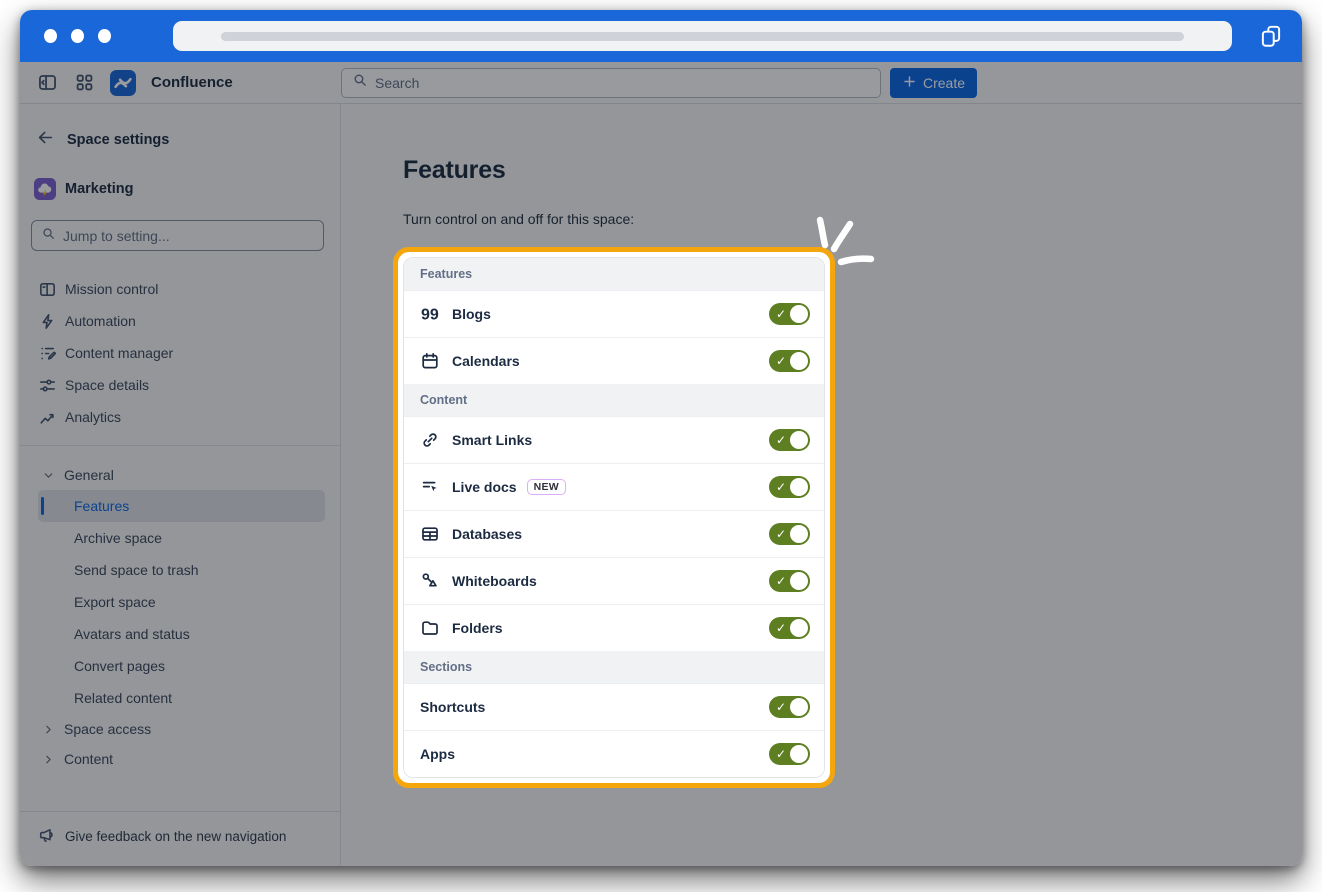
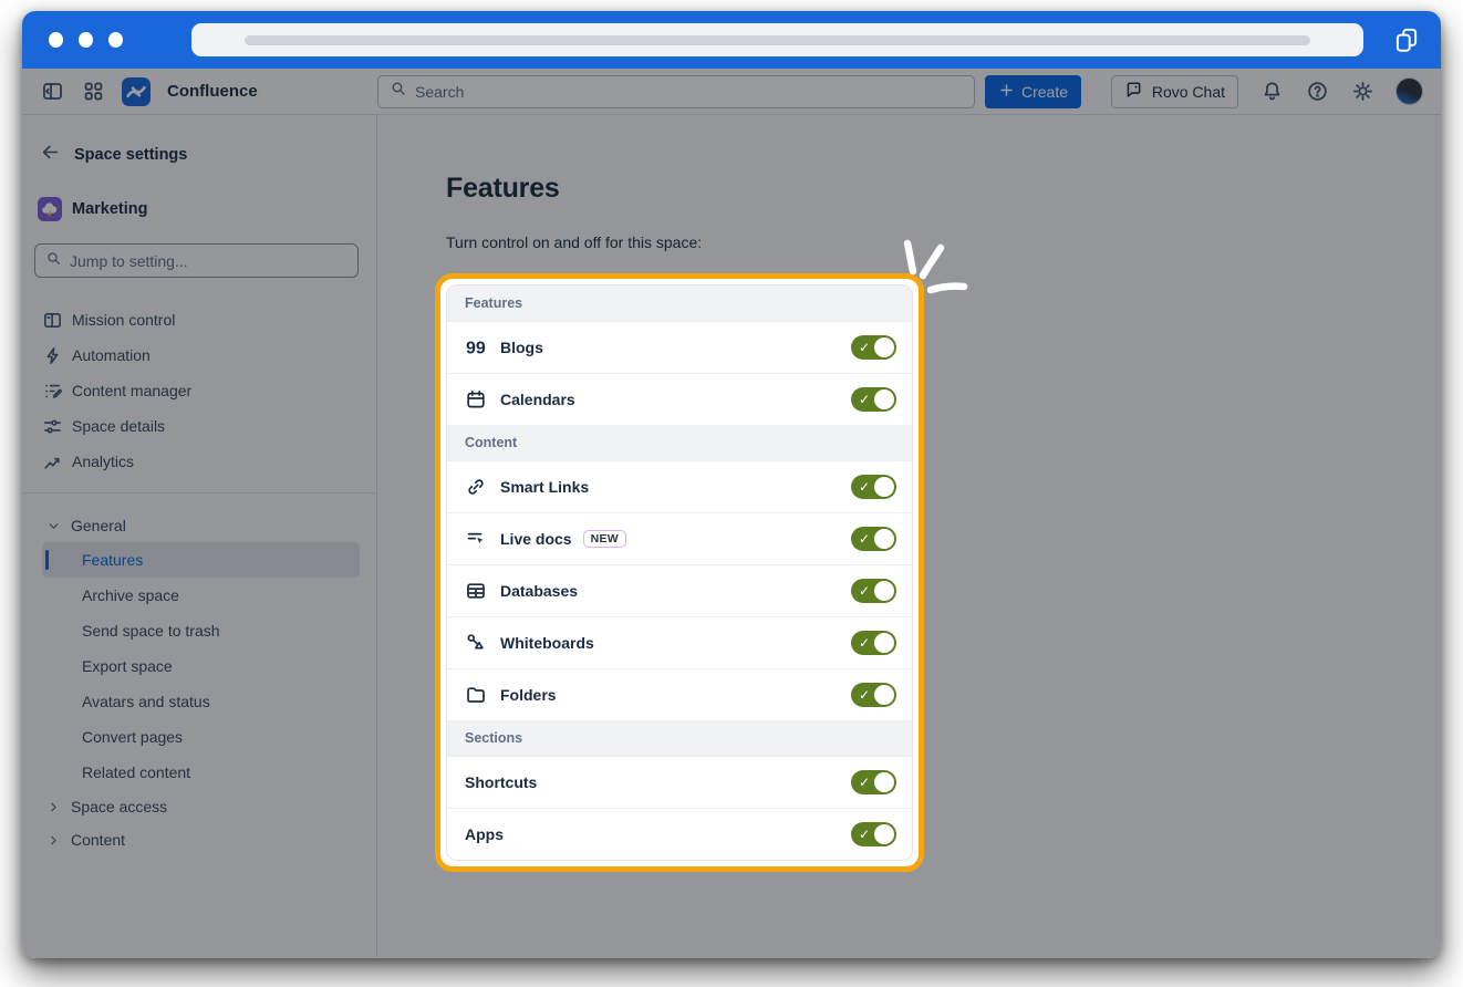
  Confluence
  Search
  Create
+ Rovo Chat
  Space settings
  Marketing
  Jump to setting...
  Mission control
  Automation
  Content manager
  Space details
  Analytics
  General
  Features
  Archive space
  Send space to trash
  Export space
  Avatars and status
  Convert pages
  Related content
  Space access
  Content
- Give feedback on the new navigation
  Features
  Turn control on and off for this space:
  Features
  99
  Blogs
  ✓
  Calendars
  ✓
  Content
  Smart Links
  ✓
  Live docs
  NEW
  ✓
  Databases
  ✓
  Whiteboards
  ✓
  Folders
  ✓
  Sections
  Shortcuts
  ✓
  Apps
  ✓
